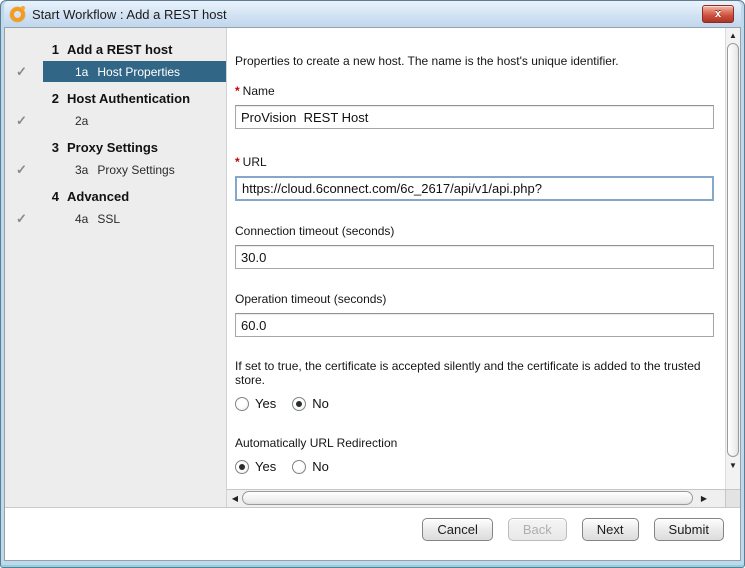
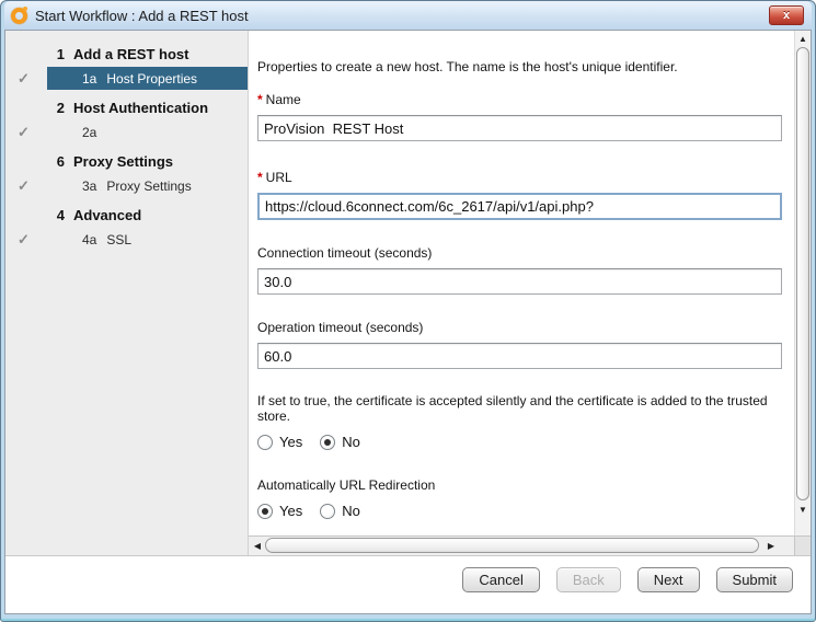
  Start Workflow : Add a REST host
  x
  1
  Add a REST host
  ✓
  1a
  Host Properties
  2
  Host Authentication
  ✓
  2a
- 3
+ 6
  Proxy Settings
  ✓
  3a
  Proxy Settings
  4
  Advanced
  ✓
  4a
  SSL
  Properties to create a new host. The name is the host's unique identifier.
  * Name
  ProVision REST Host
  * URL
  https://cloud.6connect.com/6c_2617/api/v1/api.php?
  Connection timeout (seconds)
  30.0
  Operation timeout (seconds)
  60.0
  If set to true, the certificate is accepted silently and the certificate is added to the trusted store.
  Yes
  No
  Automatically URL Redirection
  Yes
  No
  ▲
  ▼
  ◀
  ▶
  Cancel
  Back
  Next
  Submit
